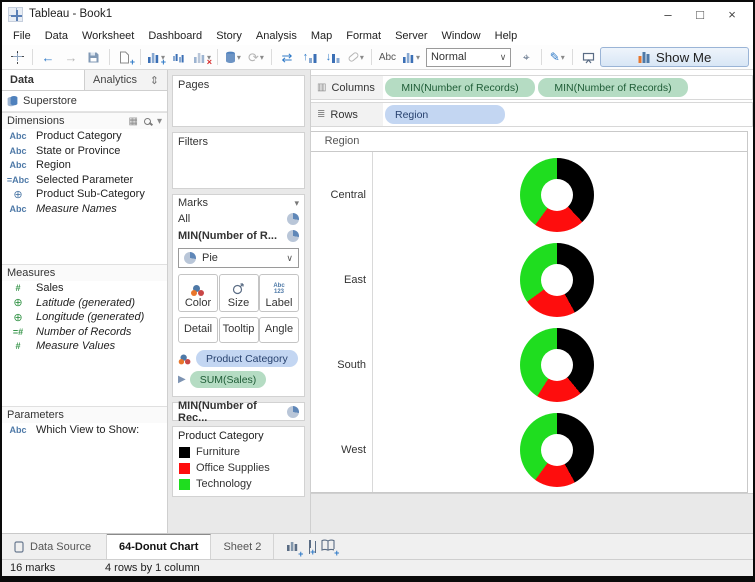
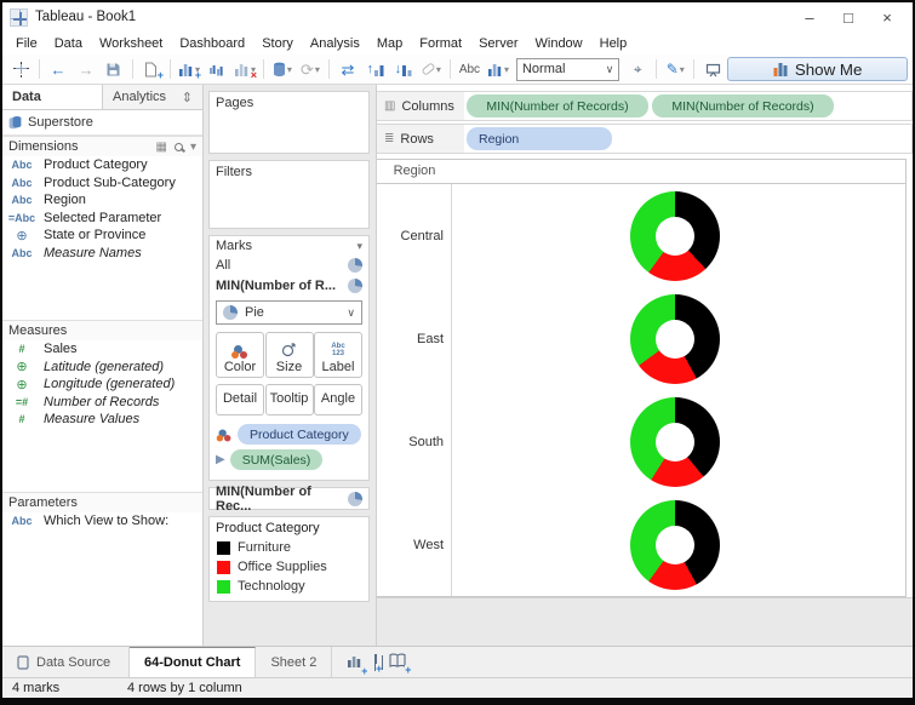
  Tableau - Book1
  –
  □
  ×
  File
  Data
  Worksheet
  Dashboard
  Story
  Analysis
  Map
  Format
  Server
  Window
  Help
  ←
  →
  +
  +
  ▾
  ×
  ▾
  ▾
  ⟳
  ▾
  ⇄
  ↑
  ↓
  ▾
  Abc
  ▾
  Normal
  ∨
  ⌖
  ✎
  ▾
  Show Me
  Data
  Analytics
  ⇕
  Superstore
  Dimensions
  ▦
  ▾
  Abc
  Product Category
  Abc
- State or Province
+ Product Sub-Category
  Abc
  Region
  =Abc
  Selected Parameter
  ⊕
- Product Sub-Category
+ State or Province
  Abc
  Measure Names
  Measures
  #
  Sales
  ⊕
  Latitude (generated)
  ⊕
  Longitude (generated)
  =#
  Number of Records
  #
  Measure Values
  Parameters
  Abc
  Which View to Show:
  Pages
  Filters
  Marks
  ▾
  All
  MIN(Number of R...
  Pie
  ∨
  Color
  Size
  Label
  Detail
  Tooltip
  Angle
  Product Category
  ▶
  SUM(Sales)
  MIN(Number of Rec...
  Product Category
  Furniture
  Office Supplies
  Technology
  ▥
  Columns
  MIN(Number of Records)
  MIN(Number of Records)
  ≣
  Rows
  Region
  Region
  Central
  East
  South
  West
  Data Source
  64-Donut Chart
  Sheet 2
  +
  +
  +
- 16 marks
+ 4 marks
  4 rows by 1 column
